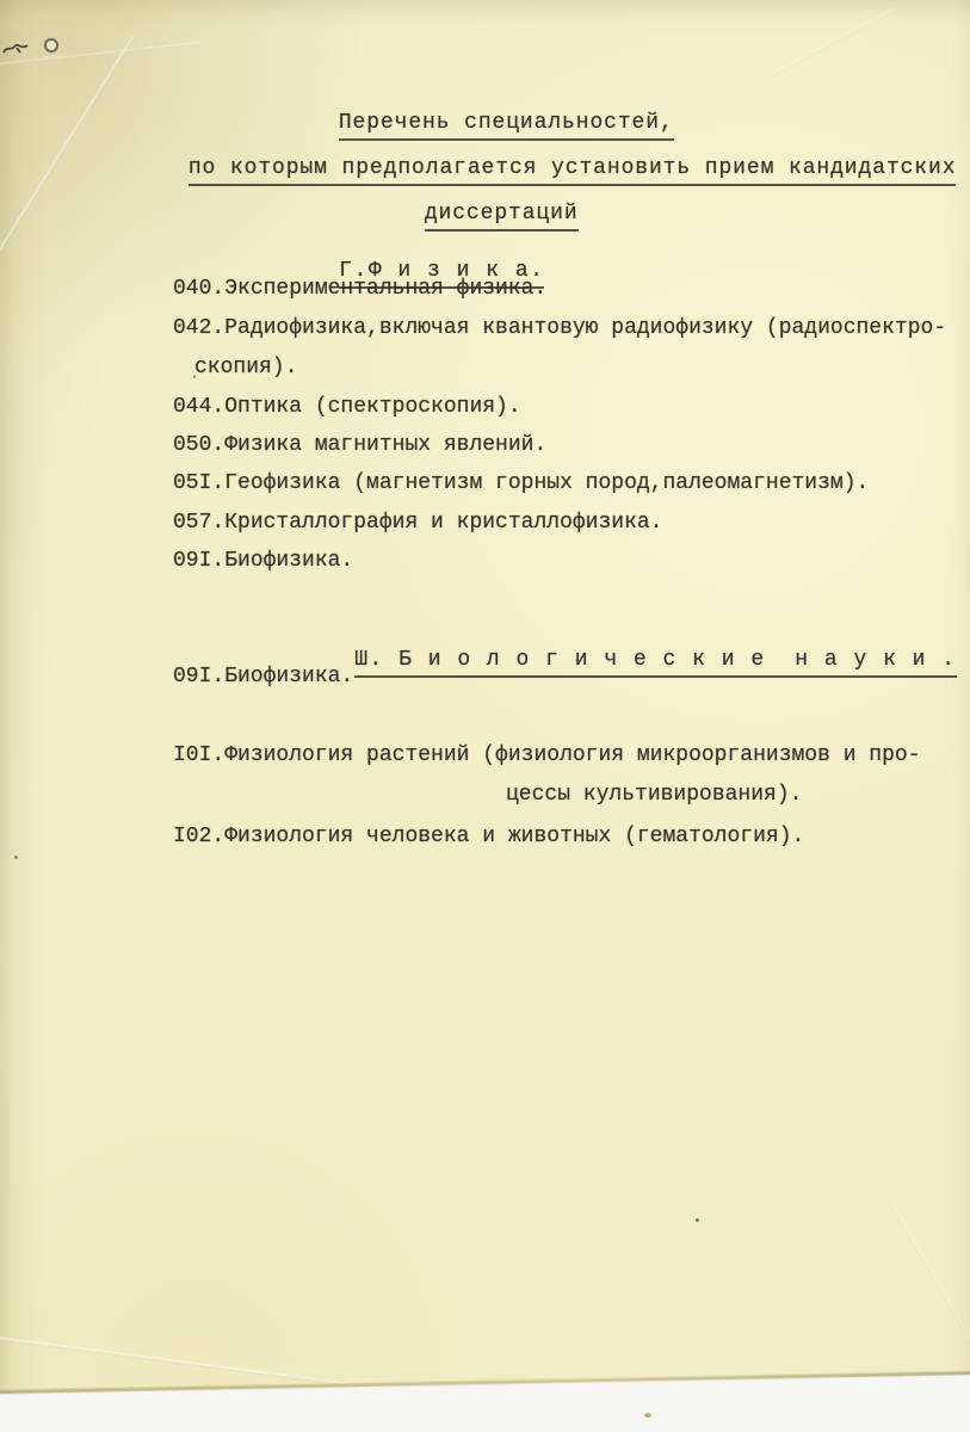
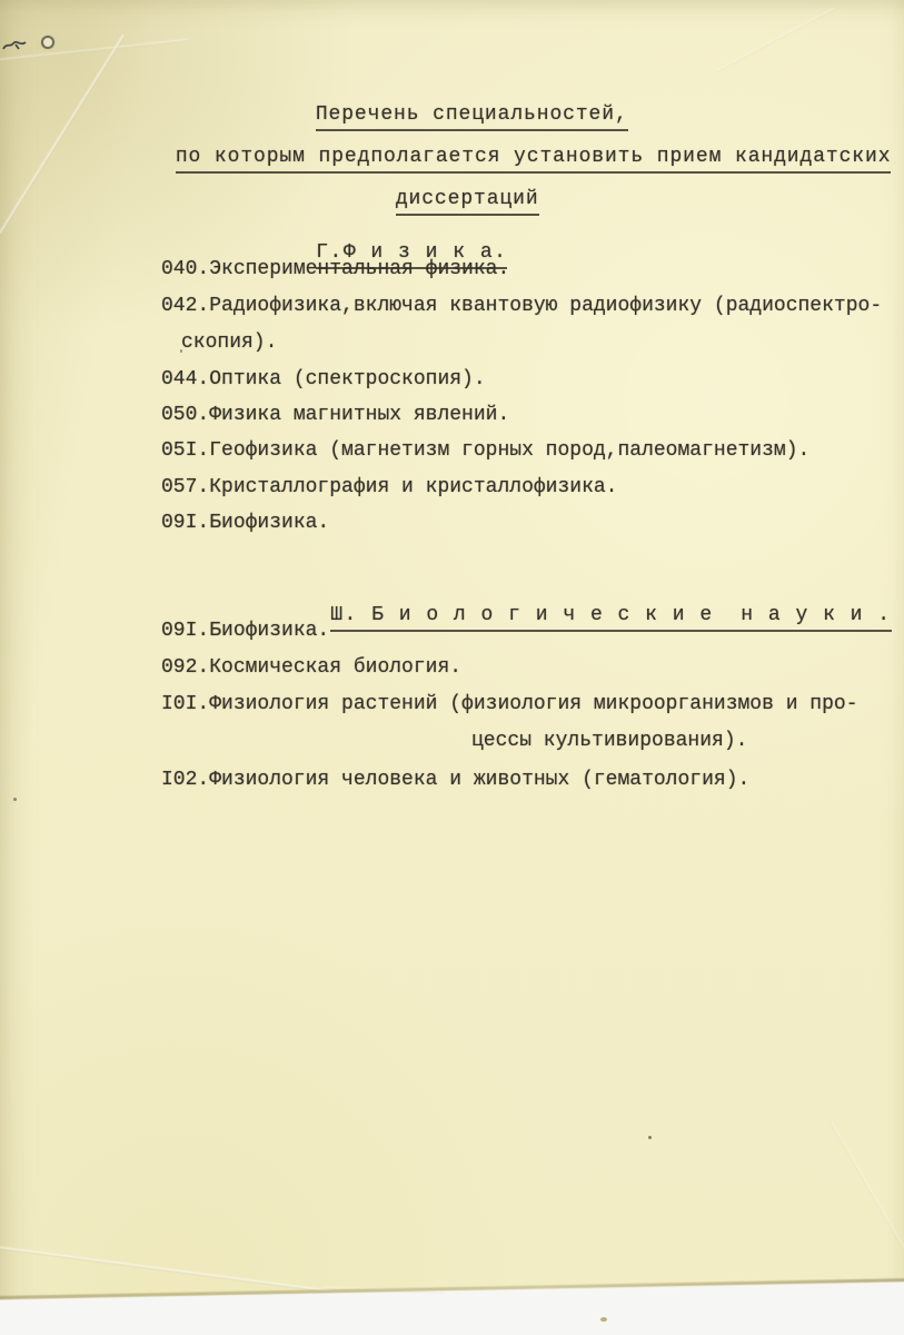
  Перечень специальностей,
  по которым предполагается установить прием кандидатских
  диссертаций
  Г.Ф и з и к а.
  040.Экспериментальная физика.
  042.Радиофизика,включая квантовую радиофизику (радиоспектро-
  скопия).
  044.Оптика (спектроскопия).
  050.Физика магнитных явлений.
  05I.Геофизика (магнетизм горных пород,палеомагнетизм).
  057.Кристаллография и кристаллофизика.
  09I.Биофизика.
  Ш. Б и о л о г и ч е с к и е н а у к и .
  09I.Биофизика.
+ 092.Космическая биология.
  I0I.Физиология растений (физиология микроорганизмов и про-
  цессы культивирования).
  I02.Физиология человека и животных (гематология).
